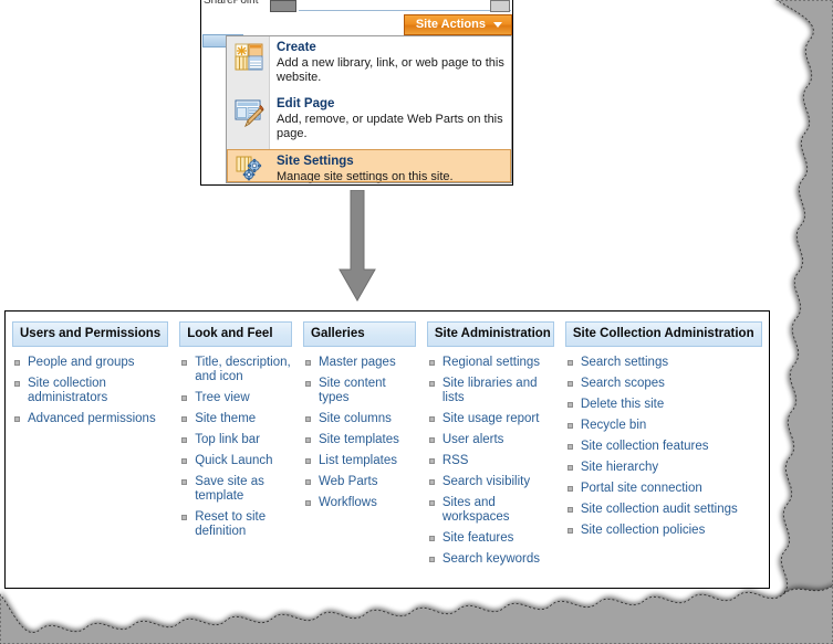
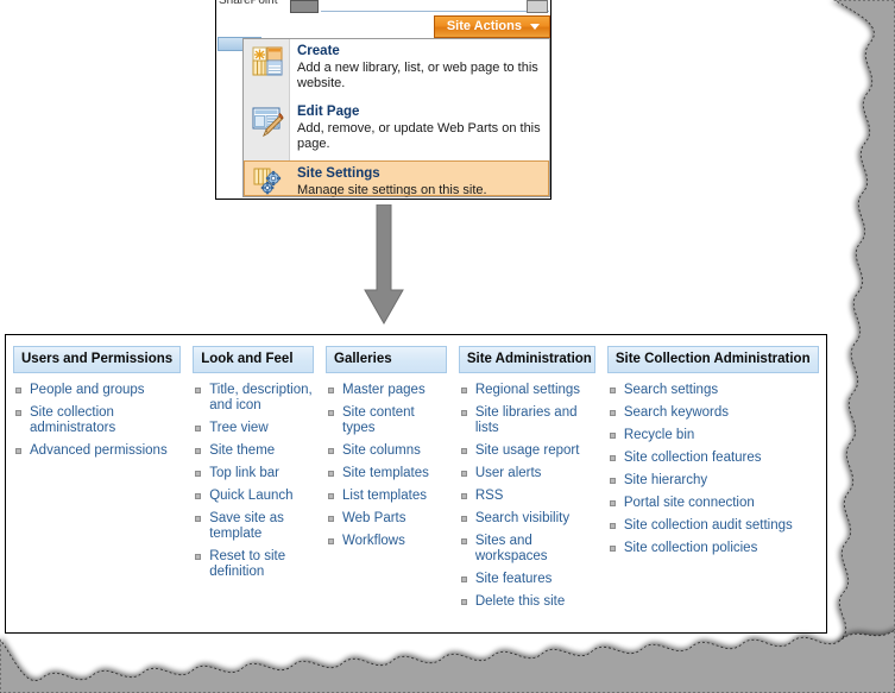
  SharePoint
  Site Actions
  Create
- Add a new library, link, or web page to this website.
+ Add a new library, list, or web page to this website.
  Edit Page
  Add, remove, or update Web Parts on this page.
  Site Settings
  Manage site settings on this site.
  Users and Permissions
  People and groups
  Site collection administrators
  Advanced permissions
  Look and Feel
  Title, description, and icon
  Tree view
  Site theme
  Top link bar
  Quick Launch
  Save site as template
  Reset to site definition
  Galleries
  Master pages
  Site content types
  Site columns
  Site templates
  List templates
  Web Parts
  Workflows
  Site Administration
  Regional settings
  Site libraries and lists
  Site usage report
  User alerts
  RSS
  Search visibility
  Sites and workspaces
  Site features
- Search keywords
+ Delete this site
  Site Collection Administration
  Search settings
- Search scopes
- Delete this site
+ Search keywords
  Recycle bin
  Site collection features
  Site hierarchy
  Portal site connection
  Site collection audit settings
  Site collection policies
